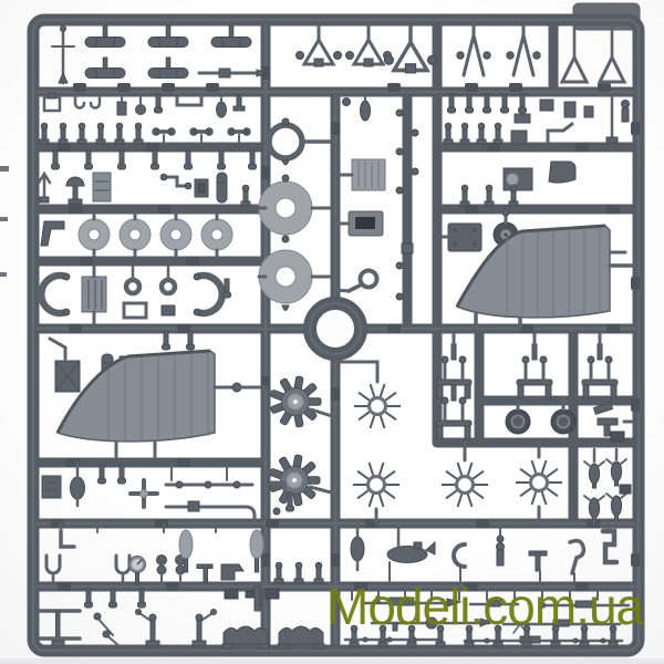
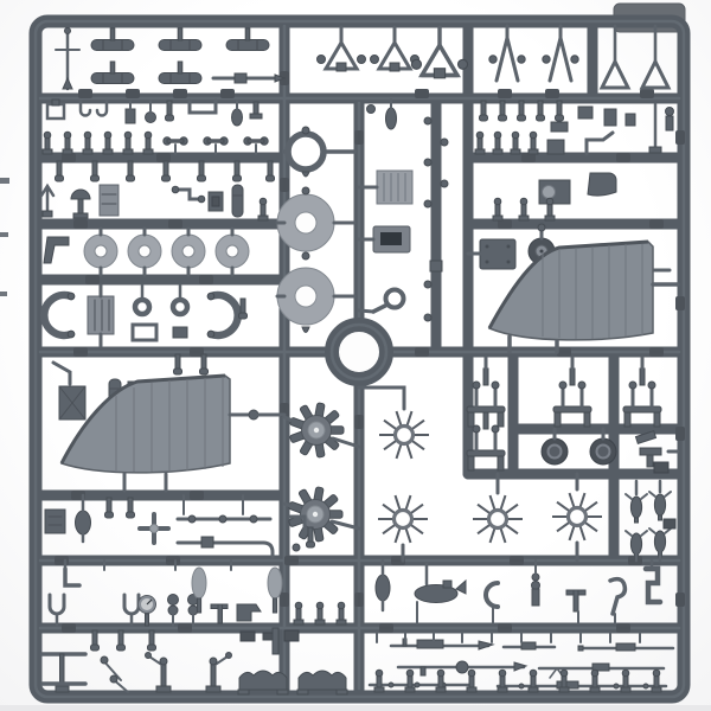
- Modeli.com.ua
